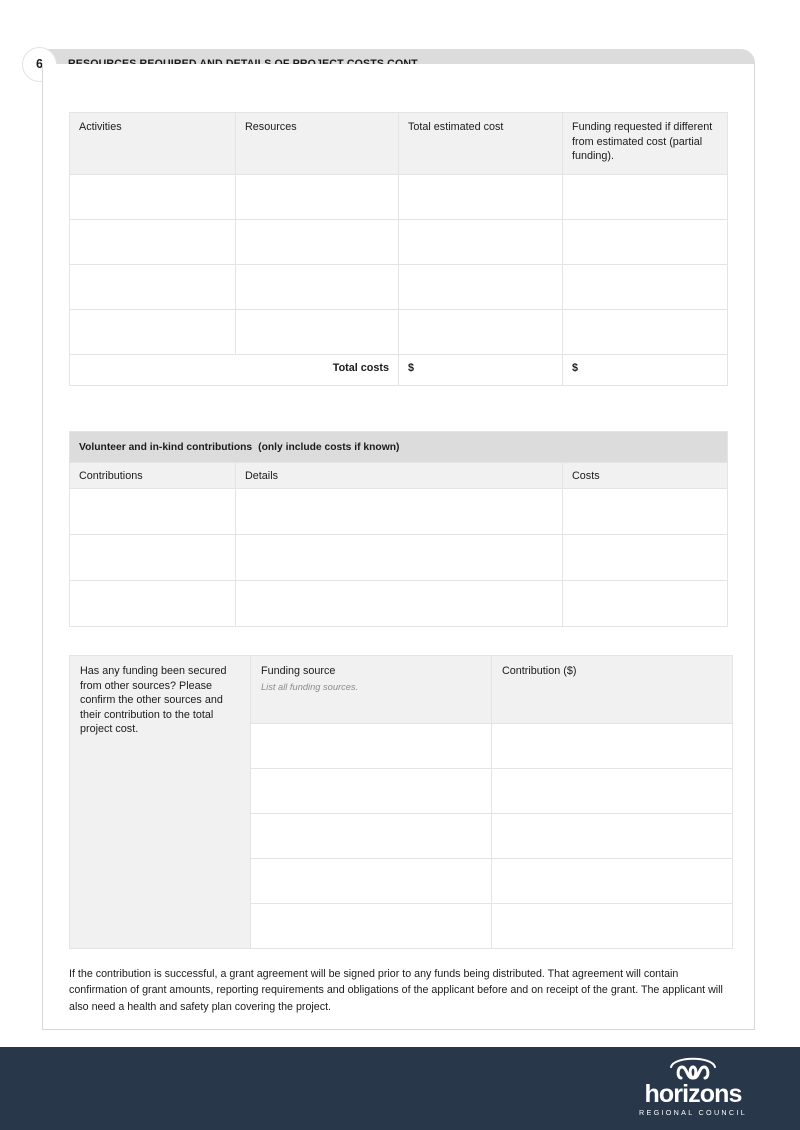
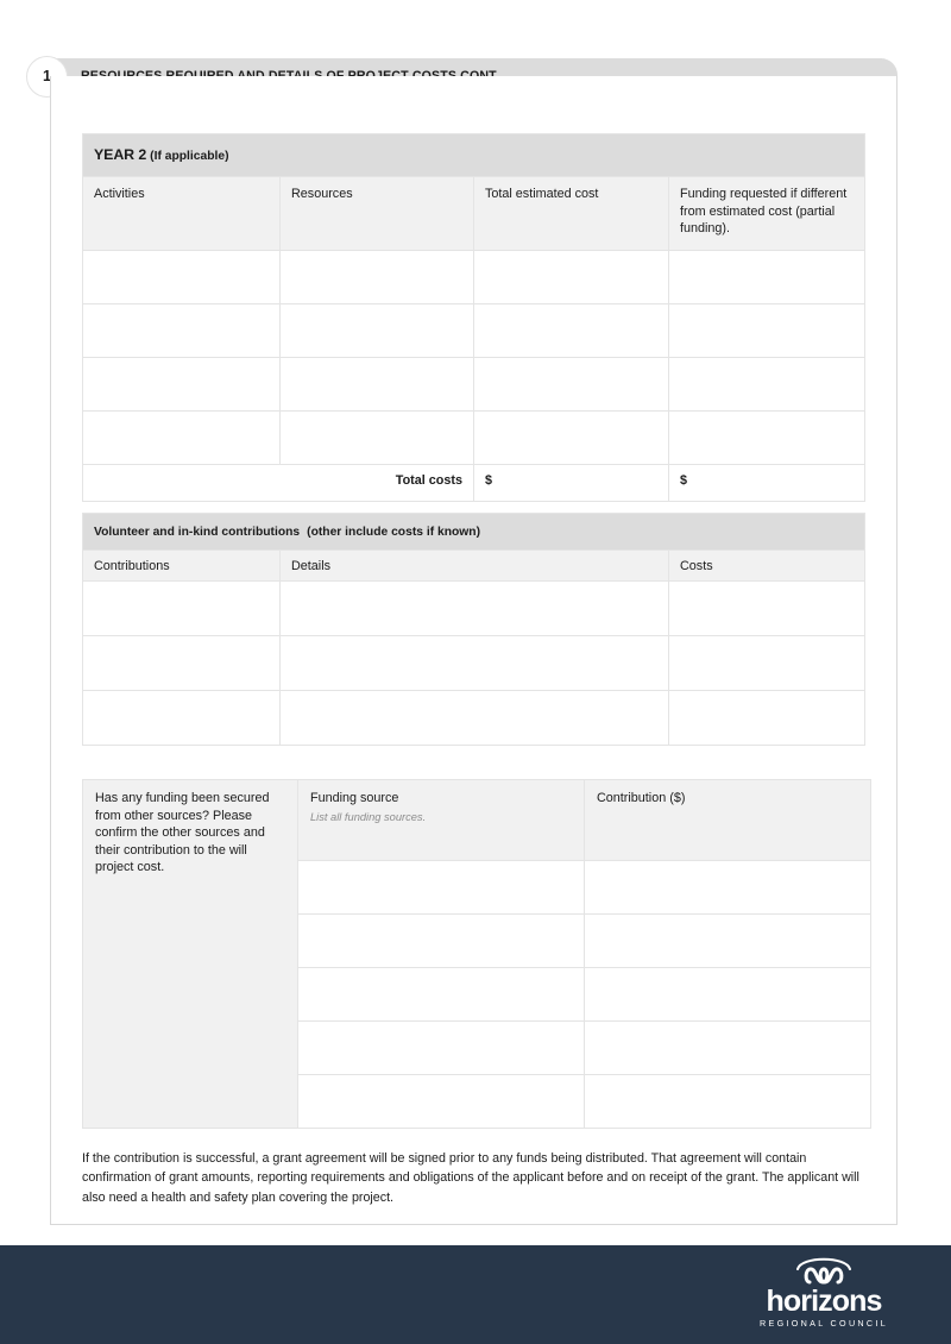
- 6
+ 1
+ YEAR 2 (If applicable)
  Activities	Resources	Total estimated cost	Funding requested if different from estimated cost (partial funding).
  Total costs	$	$
- Volunteer and in-kind contributions (only include costs if known)
+ Volunteer and in-kind contributions (other include costs if known)
  Contributions	Details	Costs
- Has any funding been secured from other sources? Please confirm the other sources and their contribution to the total project cost.	Funding source List all funding sources.	Contribution ($)
+ Has any funding been secured from other sources? Please confirm the other sources and their contribution to the will project cost.	Funding source List all funding sources.	Contribution ($)
  If the contribution is successful, a grant agreement will be signed prior to any funds being distributed. That agreement will contain confirmation of grant amounts, reporting requirements and obligations of the applicant before and on receipt of the grant. The applicant will also need a health and safety plan covering the project.
  horizons
  REGIONAL COUNCIL
